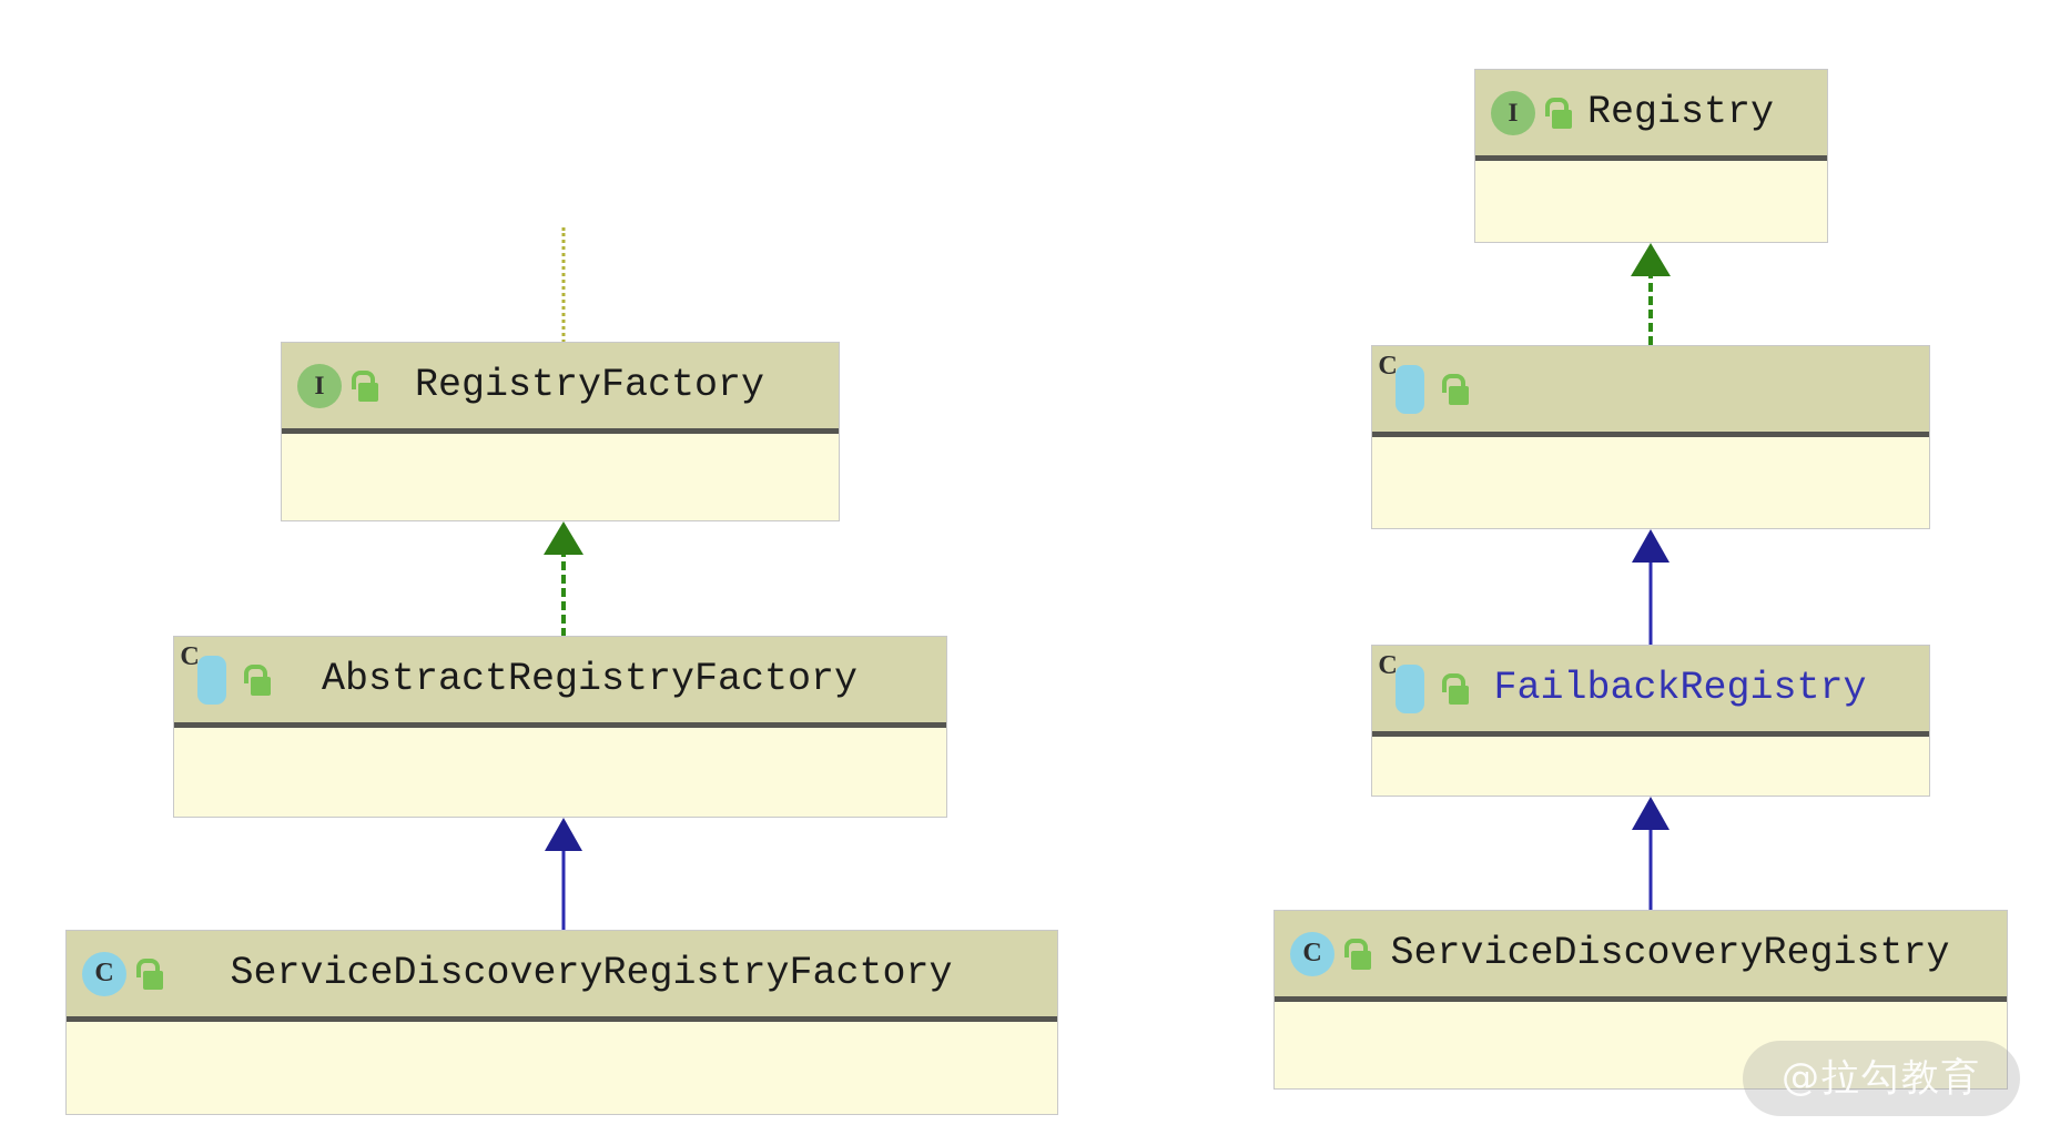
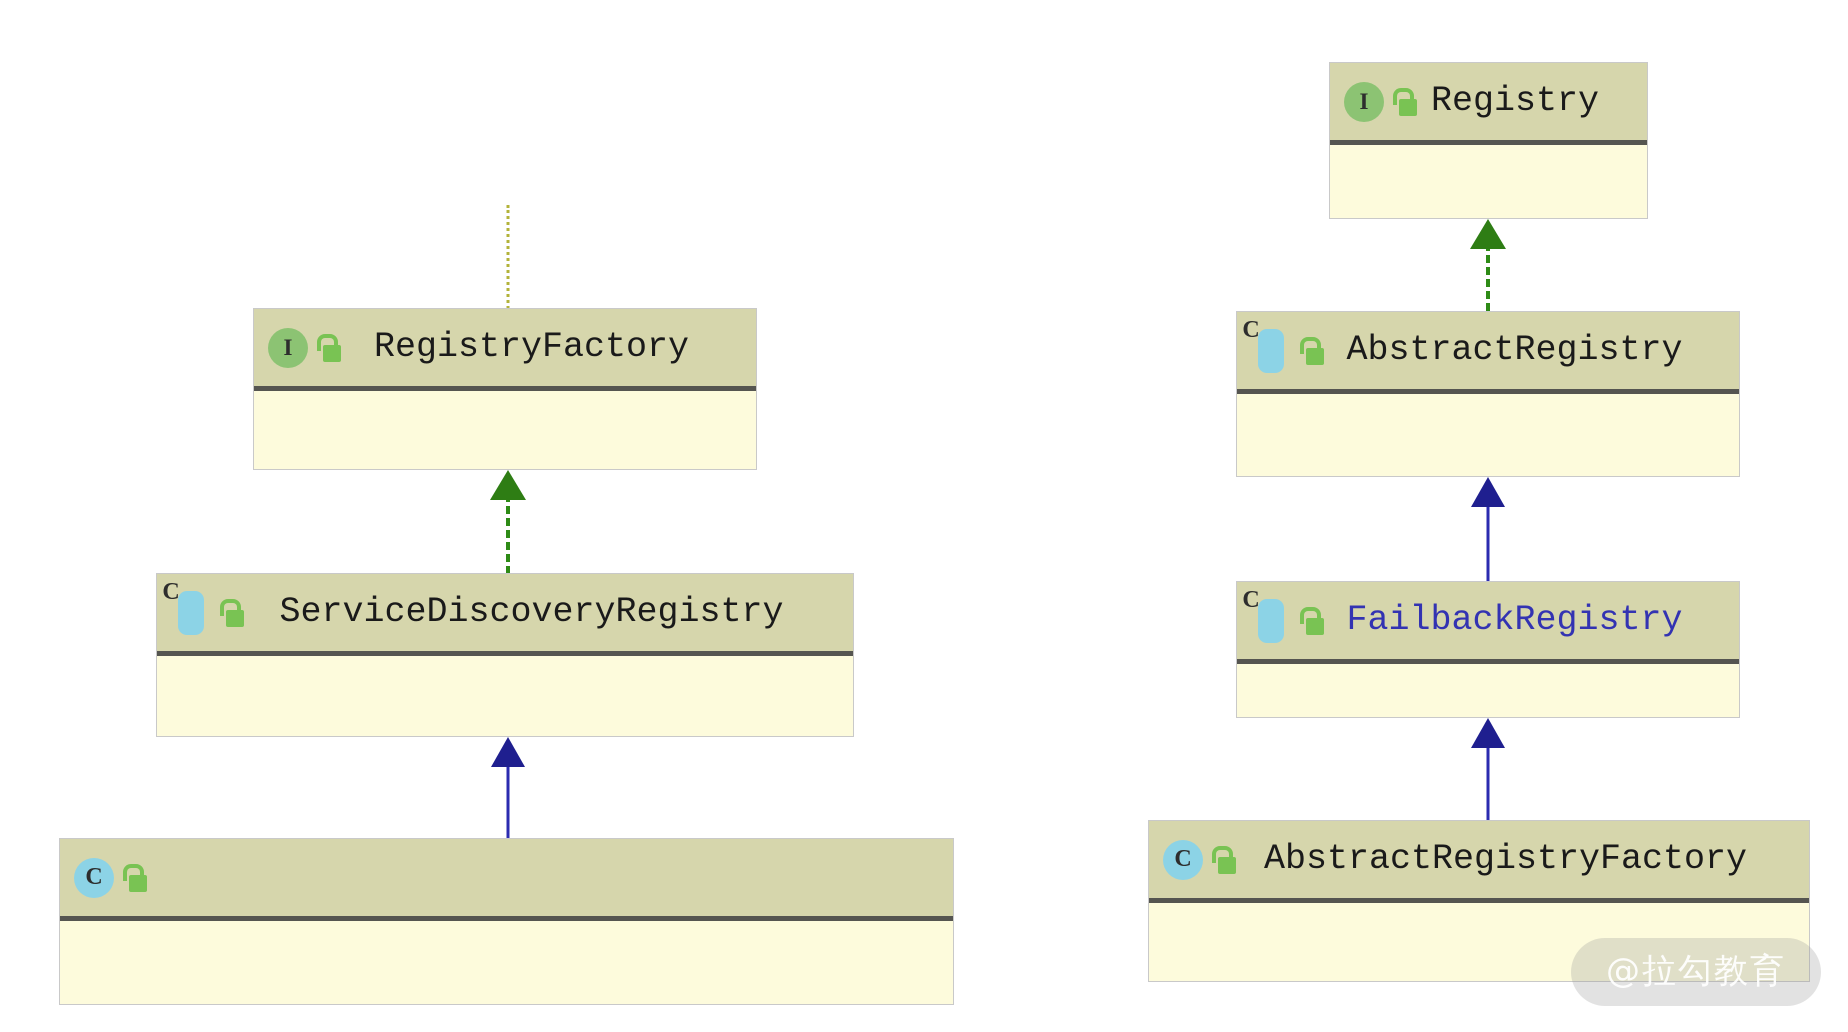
  I
  RegistryFactory
  C
- AbstractRegistryFactory
+ ServiceDiscoveryRegistry
  C
- ServiceDiscoveryRegistryFactory
  I
  Registry
  C
+ AbstractRegistry
  C
  FailbackRegistry
  C
- ServiceDiscoveryRegistry
+ AbstractRegistryFactory
  @拉勾教育
